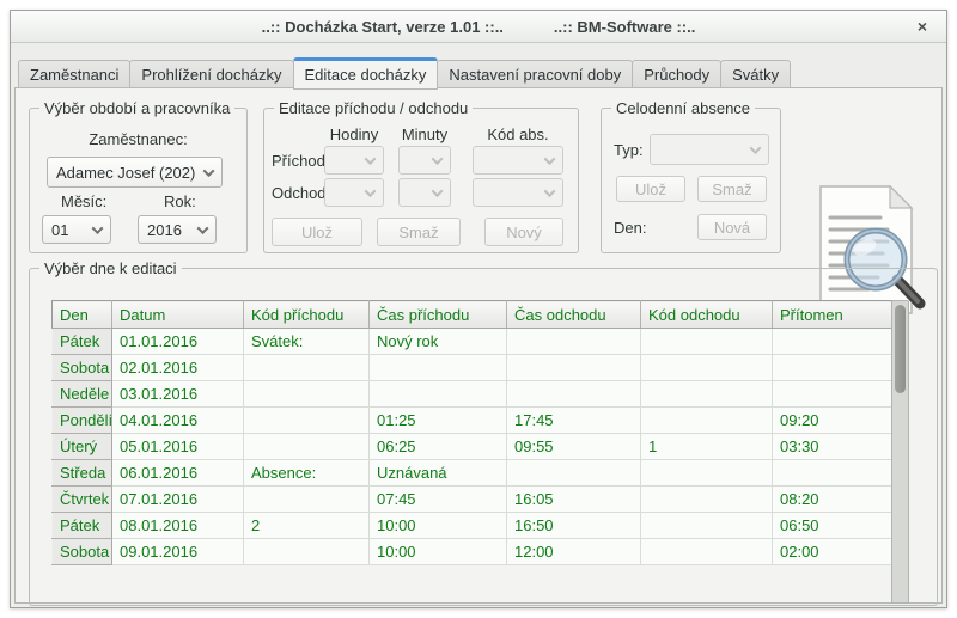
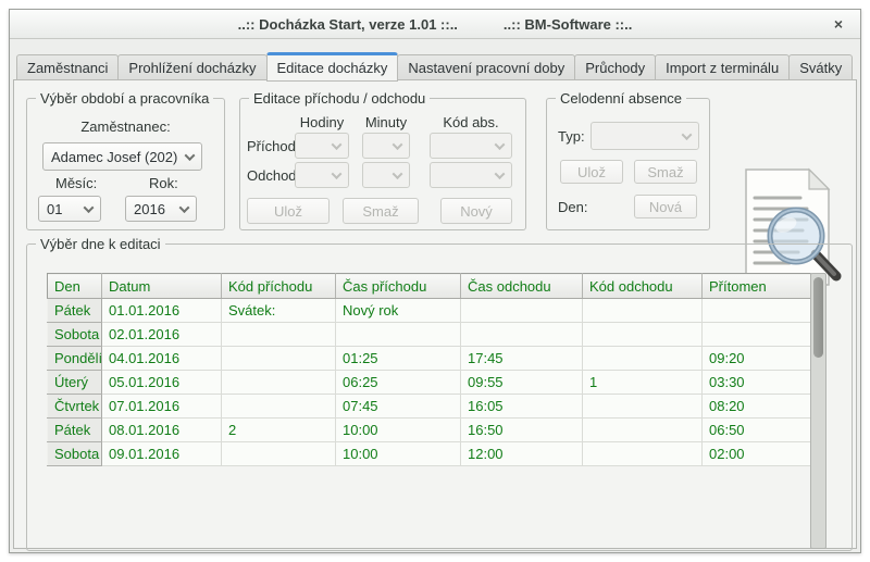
  ..:: Docházka Start, verze 1.01 ::..
  ..:: BM-Software ::..
  ×
  Zaměstnanci
  Prohlížení docházky
  Editace docházky
  Nastavení pracovní doby
  Průchody
+ Import z terminálu
  Svátky
  Výběr období a pracovníka
  Zaměstnanec:
  Adamec Josef (202)
  Měsíc:
  Rok:
  01
  2016
  Editace příchodu / odchodu
  Hodiny
  Minuty
  Kód abs.
  Příchod
  Odchod
  Ulož
  Smaž
  Nový
  Celodenní absence
  Typ:
  Ulož
  Smaž
  Den:
  Nová
  Výběr dne k editaci
  Den	Datum	Kód příchodu	Čas příchodu	Čas odchodu	Kód odchodu	Přítomen
  Pátek	01.01.2016	Svátek:	Nový rok
  Sobota	02.01.2016
- Neděle	03.01.2016
  Pondělí	04.01.2016		01:25	17:45		09:20
  Úterý	05.01.2016		06:25	09:55	1	03:30
- Středa	06.01.2016	Absence:	Uznávaná
  Čtvrtek	07.01.2016		07:45	16:05		08:20
  Pátek	08.01.2016	2	10:00	16:50		06:50
  Sobota	09.01.2016		10:00	12:00		02:00
